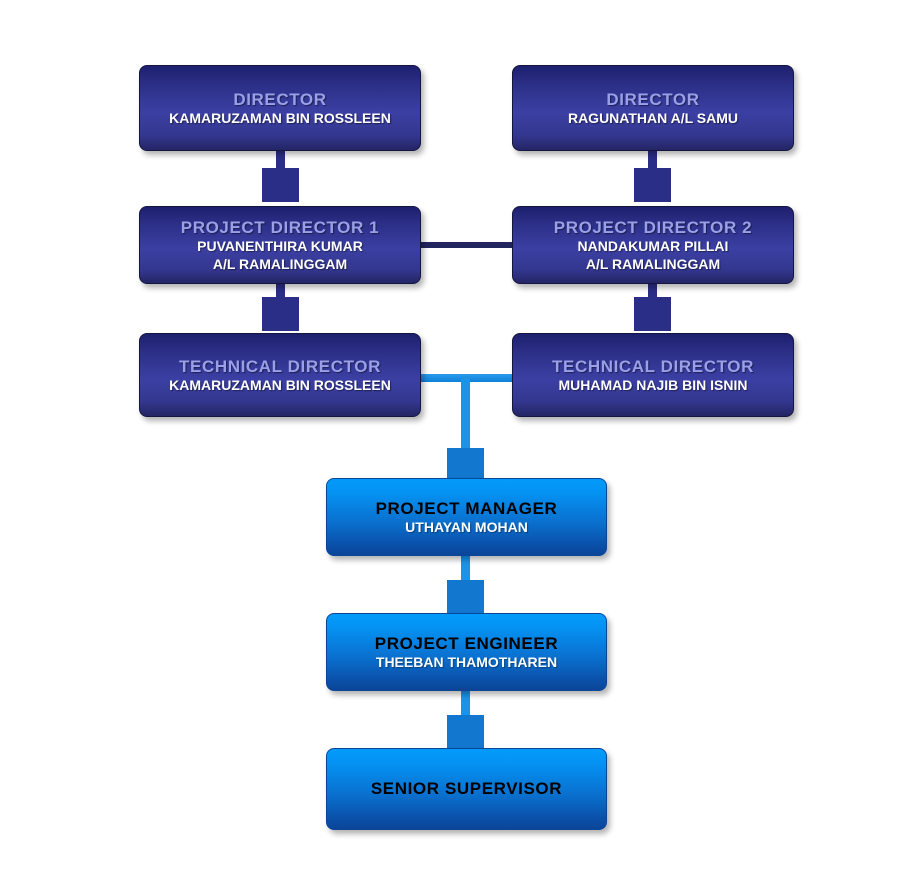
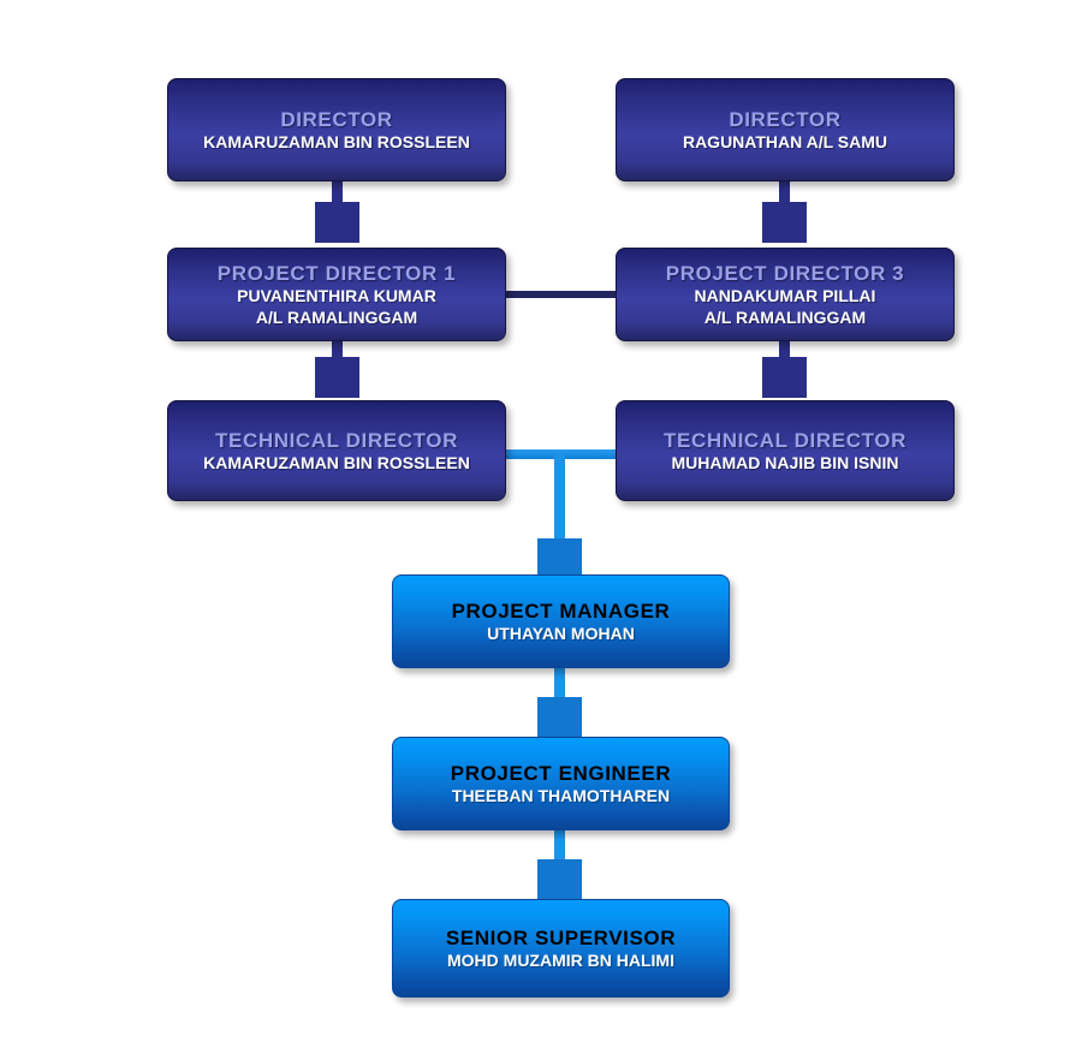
  DIRECTOR
  KAMARUZAMAN BIN ROSSLEEN
  DIRECTOR
  RAGUNATHAN A/L SAMU
  PROJECT DIRECTOR 1
  PUVANENTHIRA KUMAR
  A/L RAMALINGGAM
- PROJECT DIRECTOR 2
+ PROJECT DIRECTOR 3
  NANDAKUMAR PILLAI
  A/L RAMALINGGAM
  TECHNICAL DIRECTOR
  KAMARUZAMAN BIN ROSSLEEN
  TECHNICAL DIRECTOR
  MUHAMAD NAJIB BIN ISNIN
  PROJECT MANAGER
  UTHAYAN MOHAN
  PROJECT ENGINEER
  THEEBAN THAMOTHAREN
  SENIOR SUPERVISOR
+ MOHD MUZAMIR BN HALIMI
